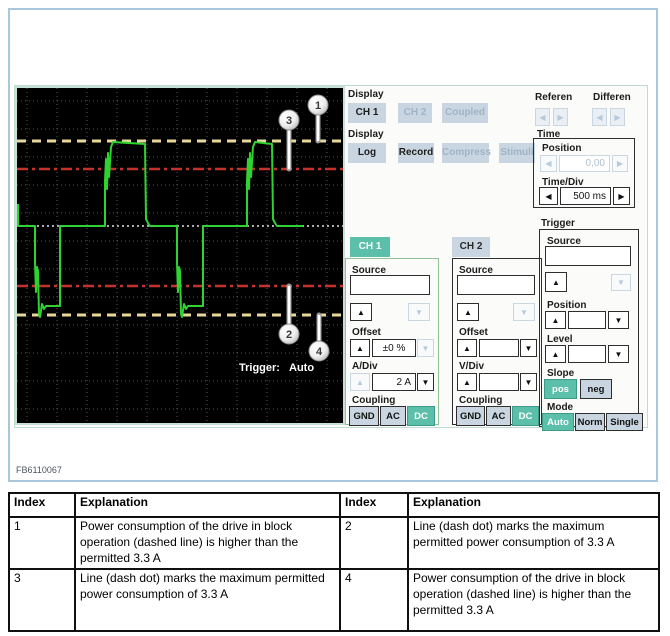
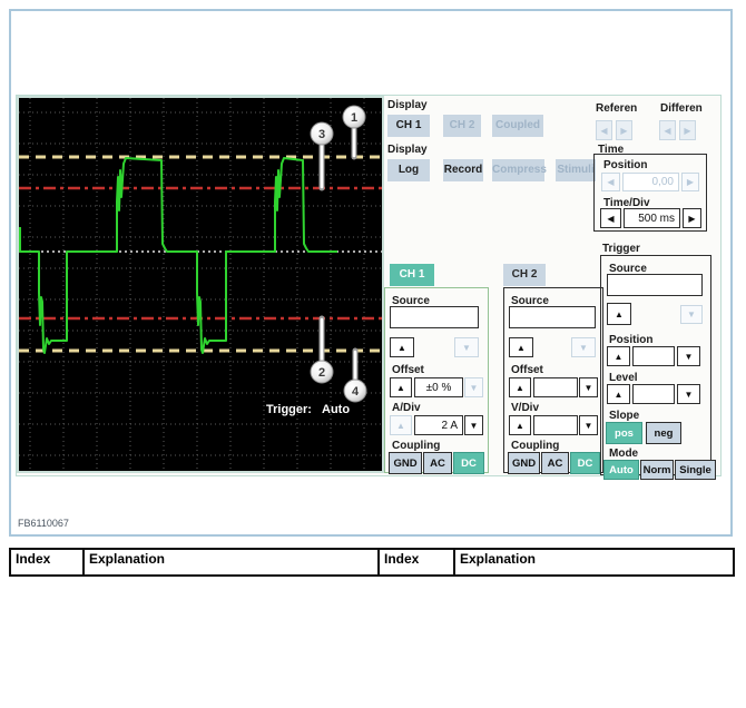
  Trigger:
  Auto
  1
  3
  2
  4
  Display
  CH 1
  CH 2
  Coupled
  Display
  Log
  Record
  Compress
  Stimuli
  Referen
  ◀
  ▶
  Differen
  ◀
  ▶
  Time
  Position
  ◀
  0,00
  ▶
  Time/Div
  ◀
  500 ms
  ▶
  CH 1
  CH 2
  Source
  ▲
  ▼
  Offset
  ▲
  ±0 %
  ▼
  A/Div
  ▲
  2 A
  ▼
  Coupling
  GND
  AC
  DC
  Source
  ▲
  ▼
  Offset
  ▲
  ▼
  V/Div
  ▲
  ▼
  Coupling
  GND
  AC
  DC
  Trigger
  Source
  ▲
  ▼
  Position
  ▲
  ▼
  Level
  ▲
  ▼
  Slope
  pos
  neg
  Mode
  Auto
  Norm
  Single
  FB6110067
  Index	Explanation	Index	Explanation
- 1	Power consumption of the drive in block operation (dashed line) is higher than the permitted 3.3 A	2	Line (dash dot) marks the maximum permitted power consumption of 3.3 A
- 3	Line (dash dot) marks the maximum permitted power consumption of 3.3 A	4	Power consumption of the drive in block operation (dashed line) is higher than the permitted 3.3 A
